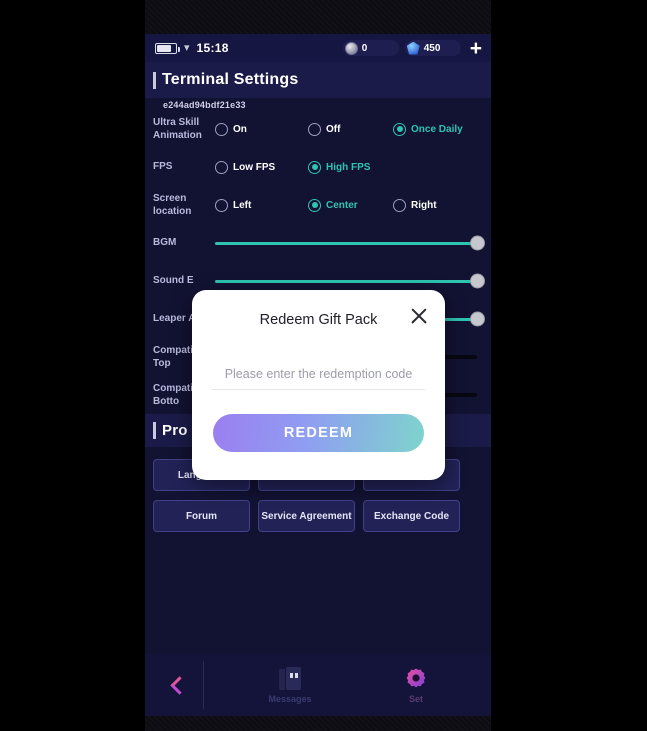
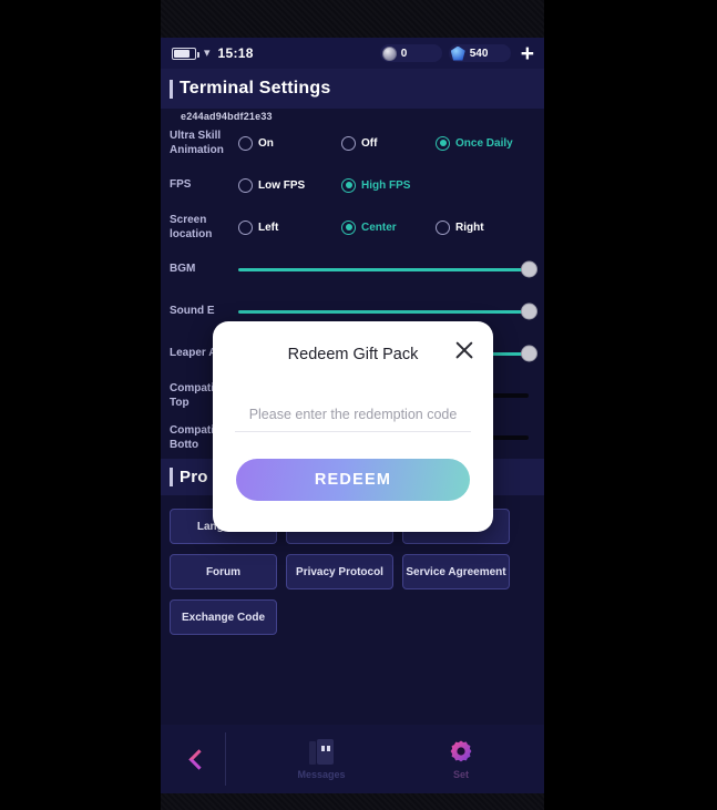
  ▾
  15:18
  0
- 450
+ 540
  +
  Terminal Settings
  e244ad94bdf21e33
  Ultra Skill Animation
  On
  Off
  Once Daily
  FPS
  Low FPS
  High FPS
  Screen location
  Left
  Center
  Right
  BGM
  Sound E
  Leaper
  Compat Top
  Compat Botto
  Pro
  Forum
+ Privacy Protocol
  Service Agreement
  Exchange Code
  Redeem Gift Pack
  Please enter the redemption code
  REDEEM
  Messages
  Set
